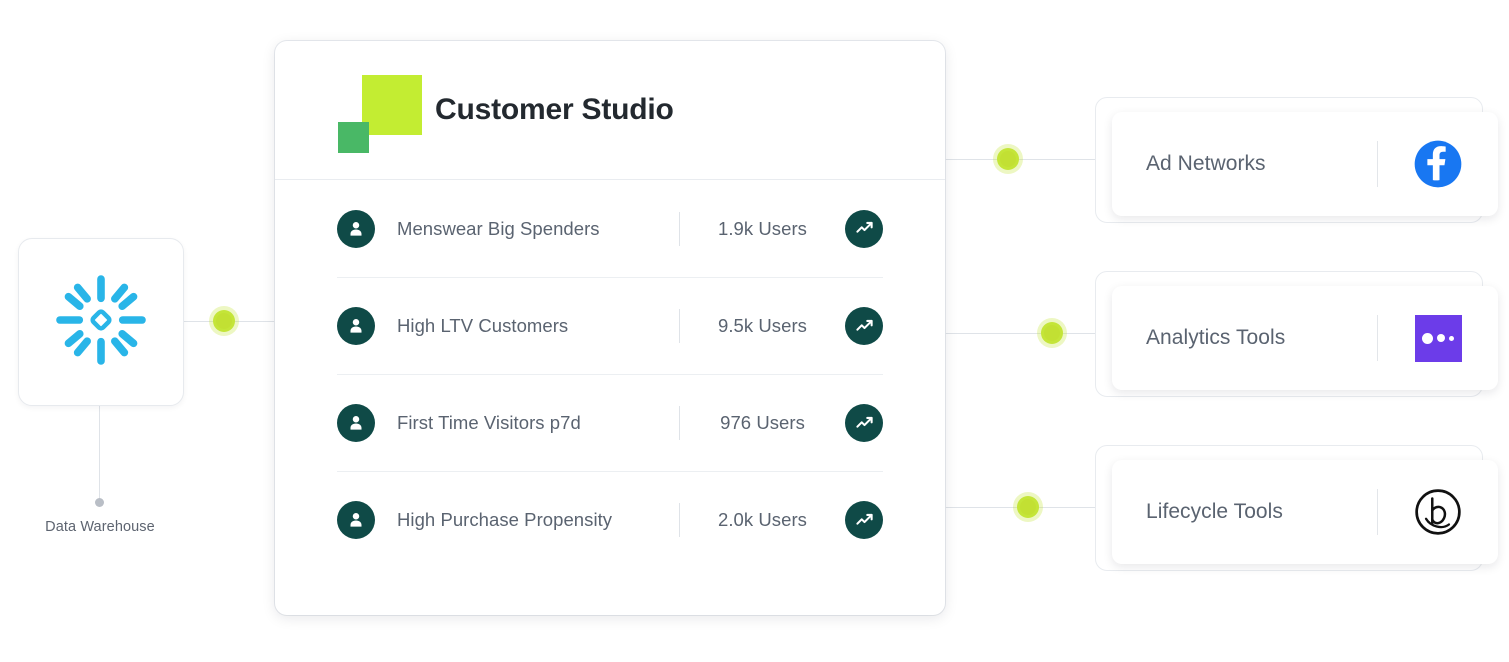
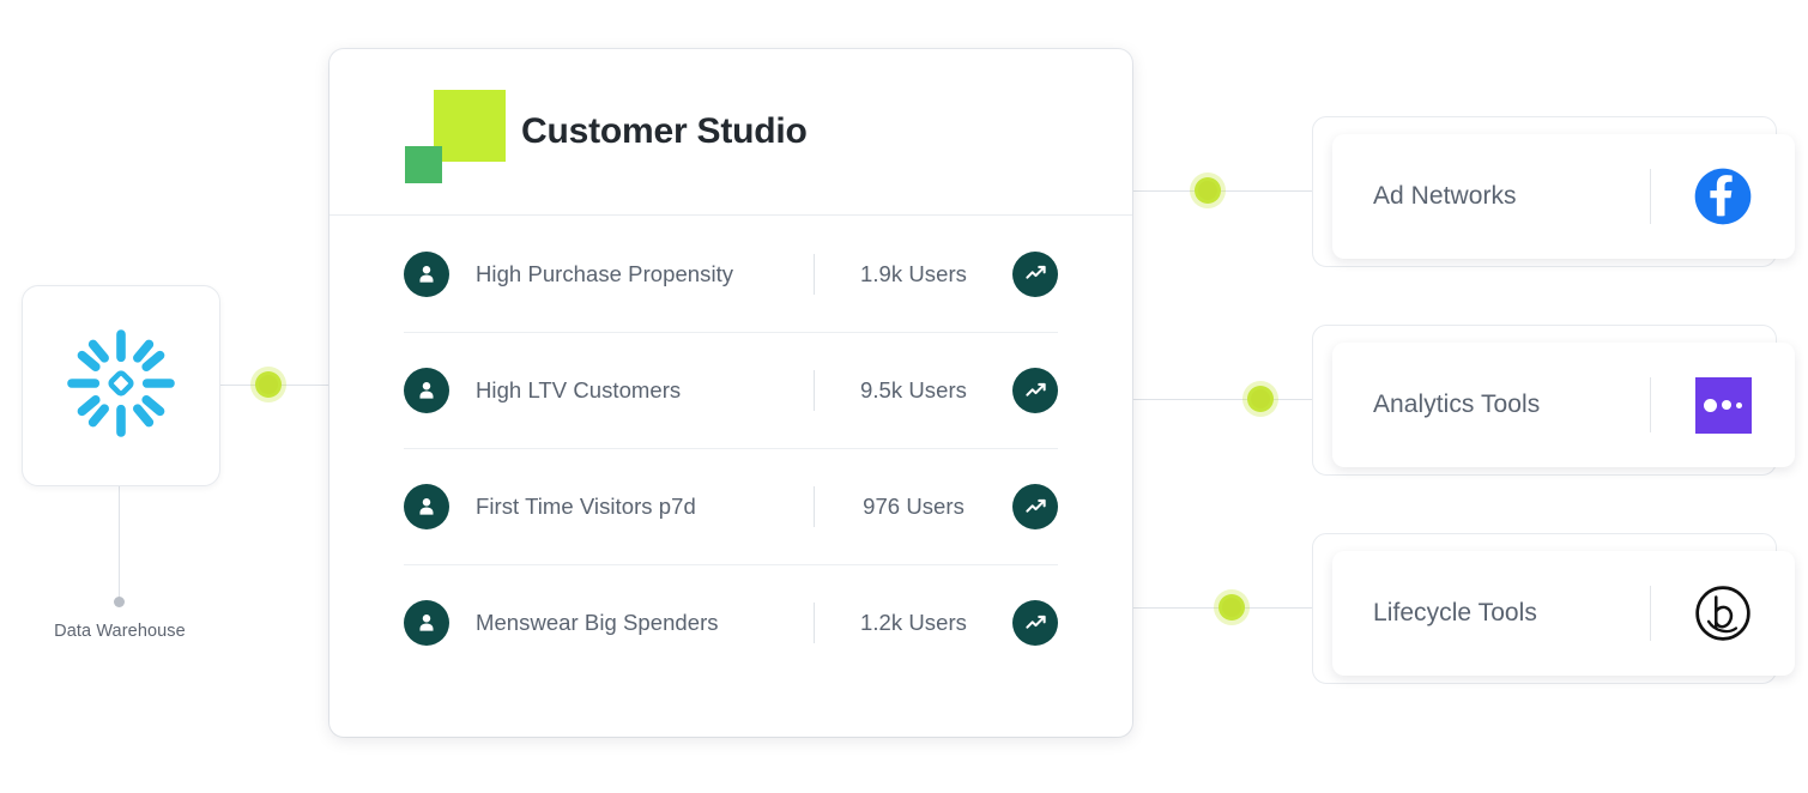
  Data Warehouse
  Customer Studio
- Menswear Big Spenders
+ High Purchase Propensity
  1.9k Users
  High LTV Customers
  9.5k Users
  First Time Visitors p7d
  976 Users
- High Purchase Propensity
+ Menswear Big Spenders
- 2.0k Users
+ 1.2k Users
  Ad Networks
  Analytics Tools
  Lifecycle Tools
